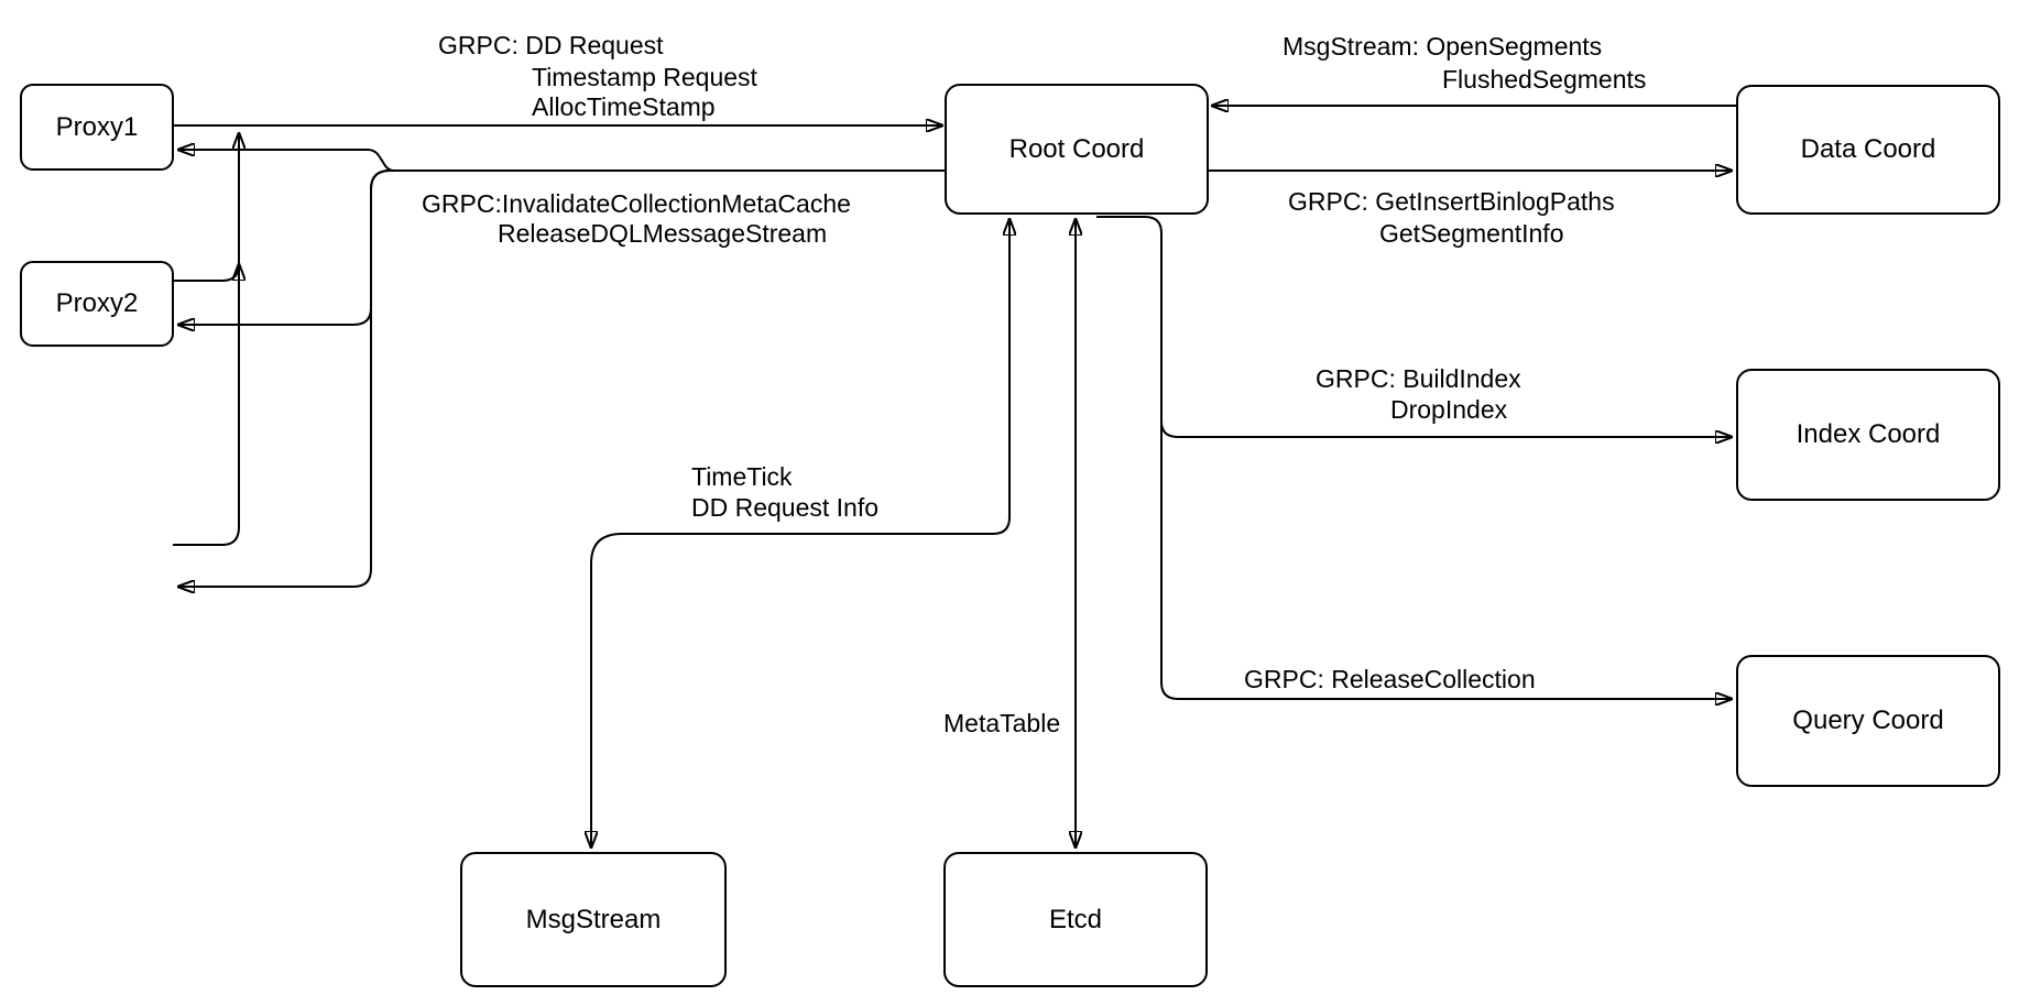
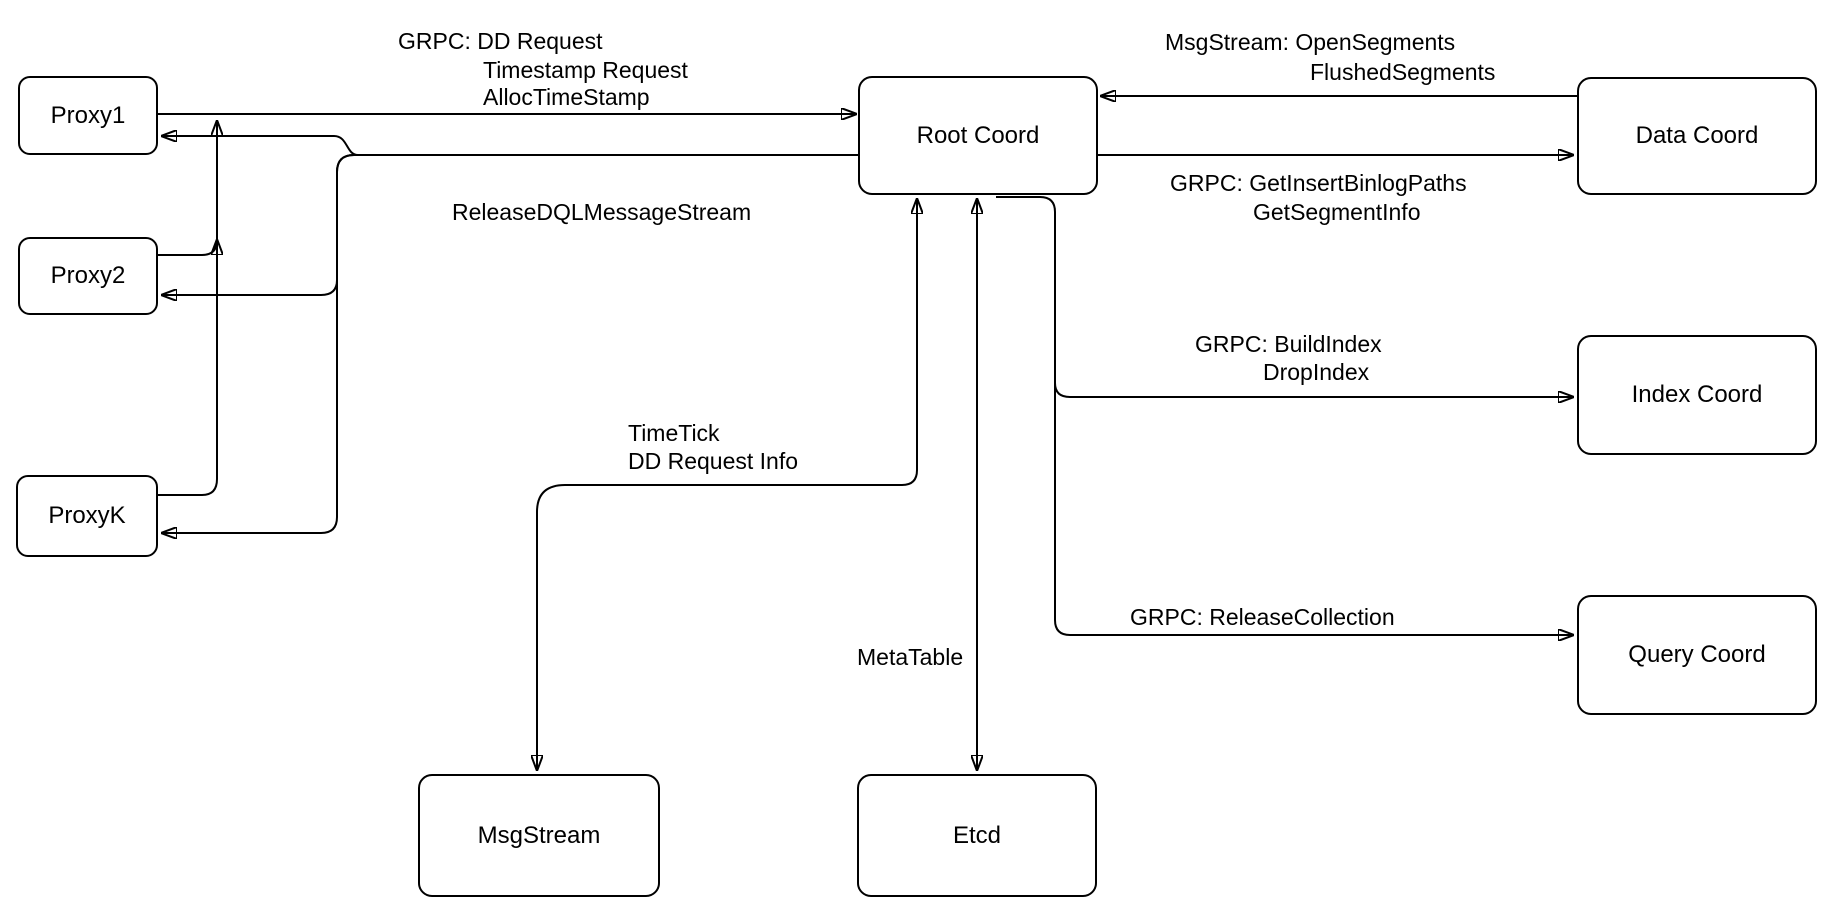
  Proxy1
  Proxy2
+ ProxyK
  Root Coord
  Data Coord
  Index Coord
  Query Coord
  MsgStream
  Etcd
  GRPC: DD Request
  Timestamp Request
  AllocTimeStamp
- GRPC:InvalidateCollectionMetaCache
  ReleaseDQLMessageStream
  MsgStream: OpenSegments
  FlushedSegments
  GRPC: GetInsertBinlogPaths
  GetSegmentInfo
  GRPC: BuildIndex
  DropIndex
  GRPC: ReleaseCollection
  TimeTick
  DD Request Info
  MetaTable
